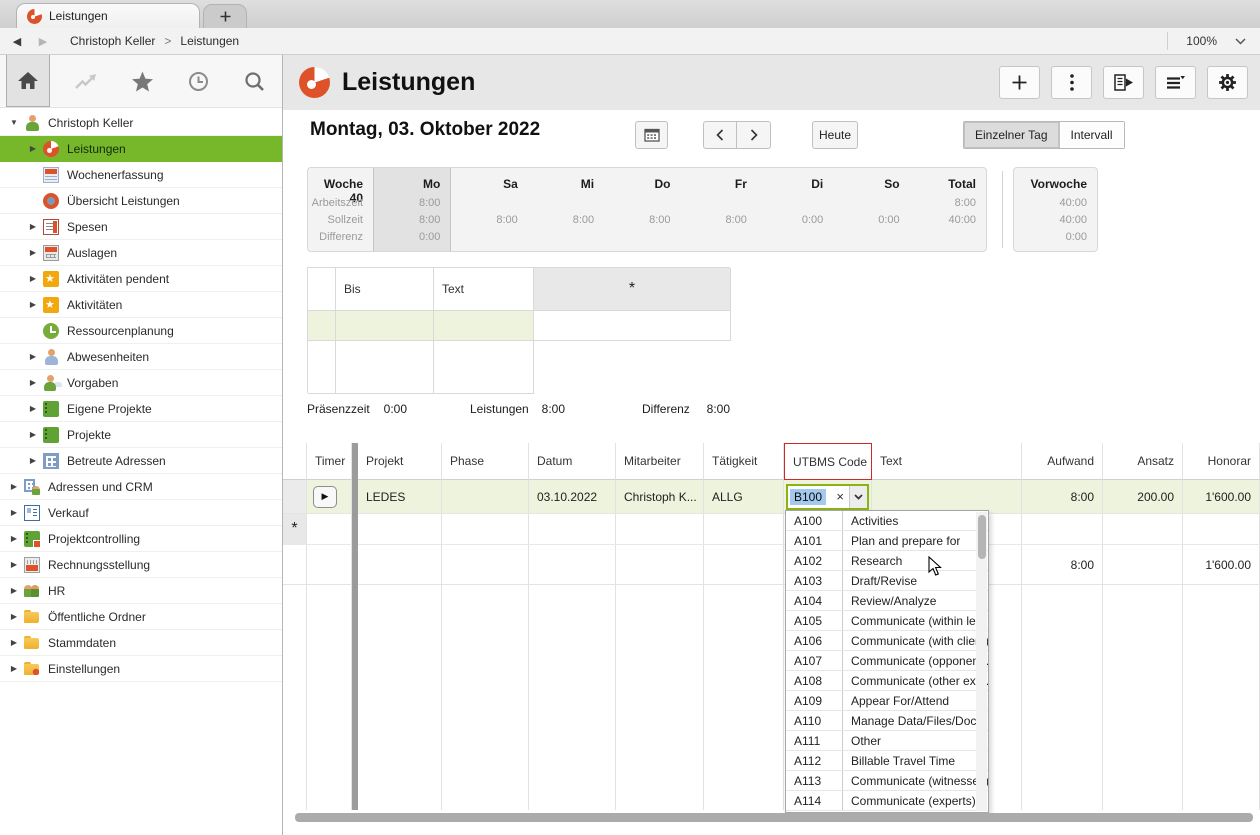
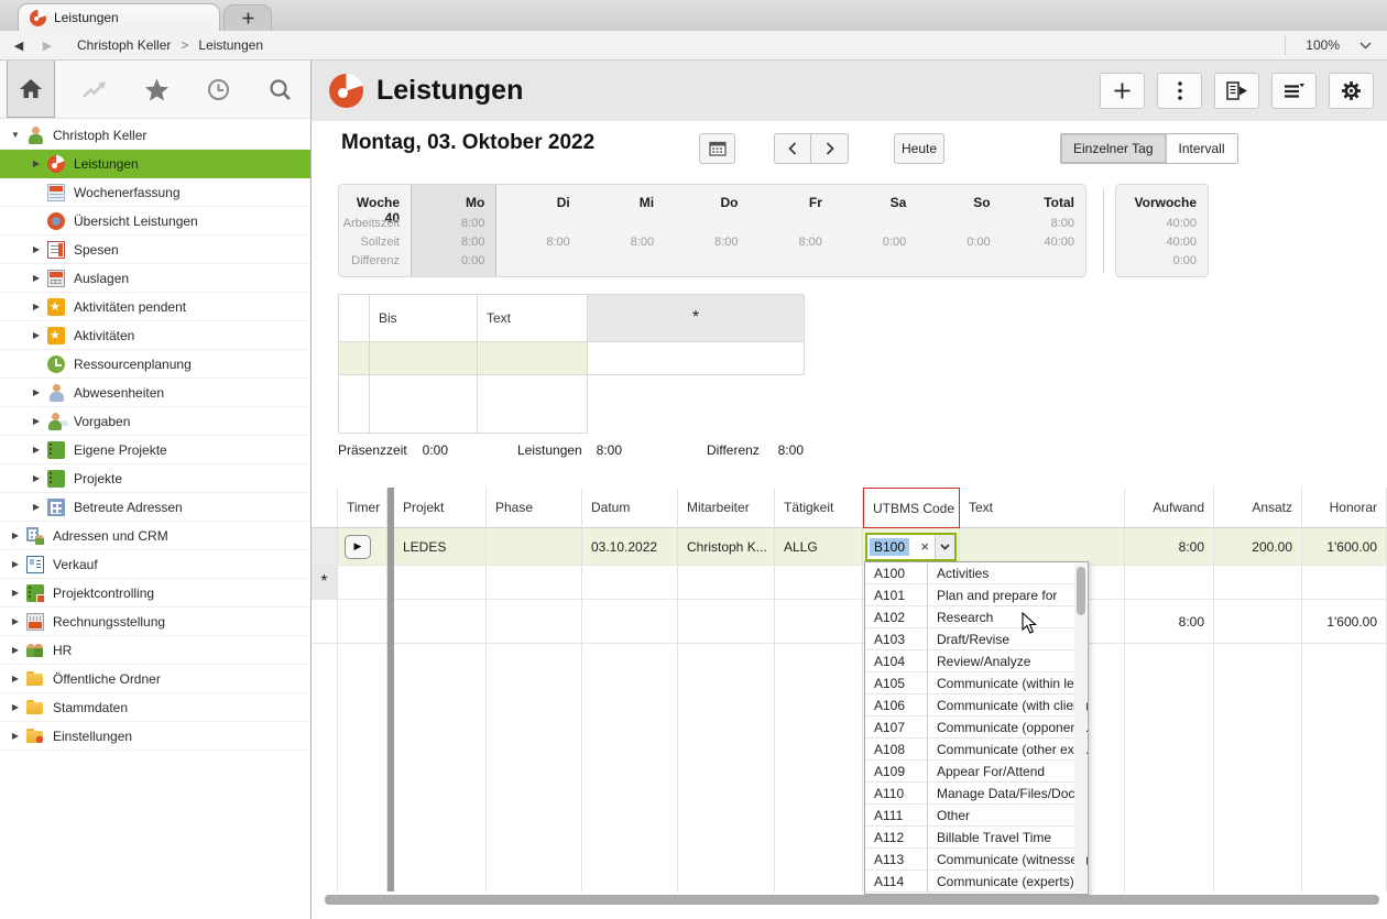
  Leistungen
  ◀
  ▶
  Christoph Keller
  >
  Leistungen
  100%
  ▼
  Christoph Keller
  ▶
  Leistungen
  Wochenerfassung
  Übersicht Leistungen
  ▶
  Spesen
  ▶
  Auslagen
  ▶
  Aktivitäten pendent
  ▶
  Aktivitäten
  Ressourcenplanung
  ▶
  Abwesenheiten
  ▶
  Vorgaben
  ▶
  Eigene Projekte
  ▶
  Projekte
  ▶
  Betreute Adressen
  ▶
  Adressen und CRM
  ▶
  Verkauf
  ▶
  Projektcontrolling
  ▶
  Rechnungsstellung
  ▶
  HR
  ▶
  Öffentliche Ordner
  ▶
  Stammdaten
  ▶
  Einstellungen
  Leistungen
  Montag, 03. Oktober 2022
  Heute
  Einzelner Tag
  Intervall
  Woche 40
  Arbeitszeit
  Sollzeit
  Differenz
  Mo
  8:00
  8:00
  0:00
- Sa
+ Di
  8:00
  Mi
  8:00
  Do
  8:00
  Fr
  8:00
- Di
+ Sa
  0:00
  So
  0:00
  Total
  8:00
  40:00
  Vorwoche
  40:00
  40:00
  0:00
  Bis
  Text
  *
  Präsenzzeit
  0:00
  Leistungen
  8:00
  Differenz
  8:00
  Timer
  Projekt
  Phase
  Datum
  Mitarbeiter
  Tätigkeit
  UTBMS Code
  Text
  Aufwand
  Ansatz
  Honorar
  ▶
  LEDES
  03.10.2022
  Christoph K...
  ALLG
  B100
  ×
  8:00
  200.00
  1'600.00
  *
  8:00
  1'600.00
  A100
  Activities
  A101
  Plan and prepare for
  A102
  Research
  A103
  Draft/Revise
  A104
  Review/Analyze
  A105
  Communicate (within le
  A106
  Communicate (with clie)
  A107
  Communicate (oppone.
  A108
  Communicate (other ex.
  A109
  Appear For/Attend
  A110
  Manage Data/Files/Doc
  A111
  Other
  A112
  Billable Travel Time
  A113
  Communicate (witness)
  A114
  Communicate (experts)
